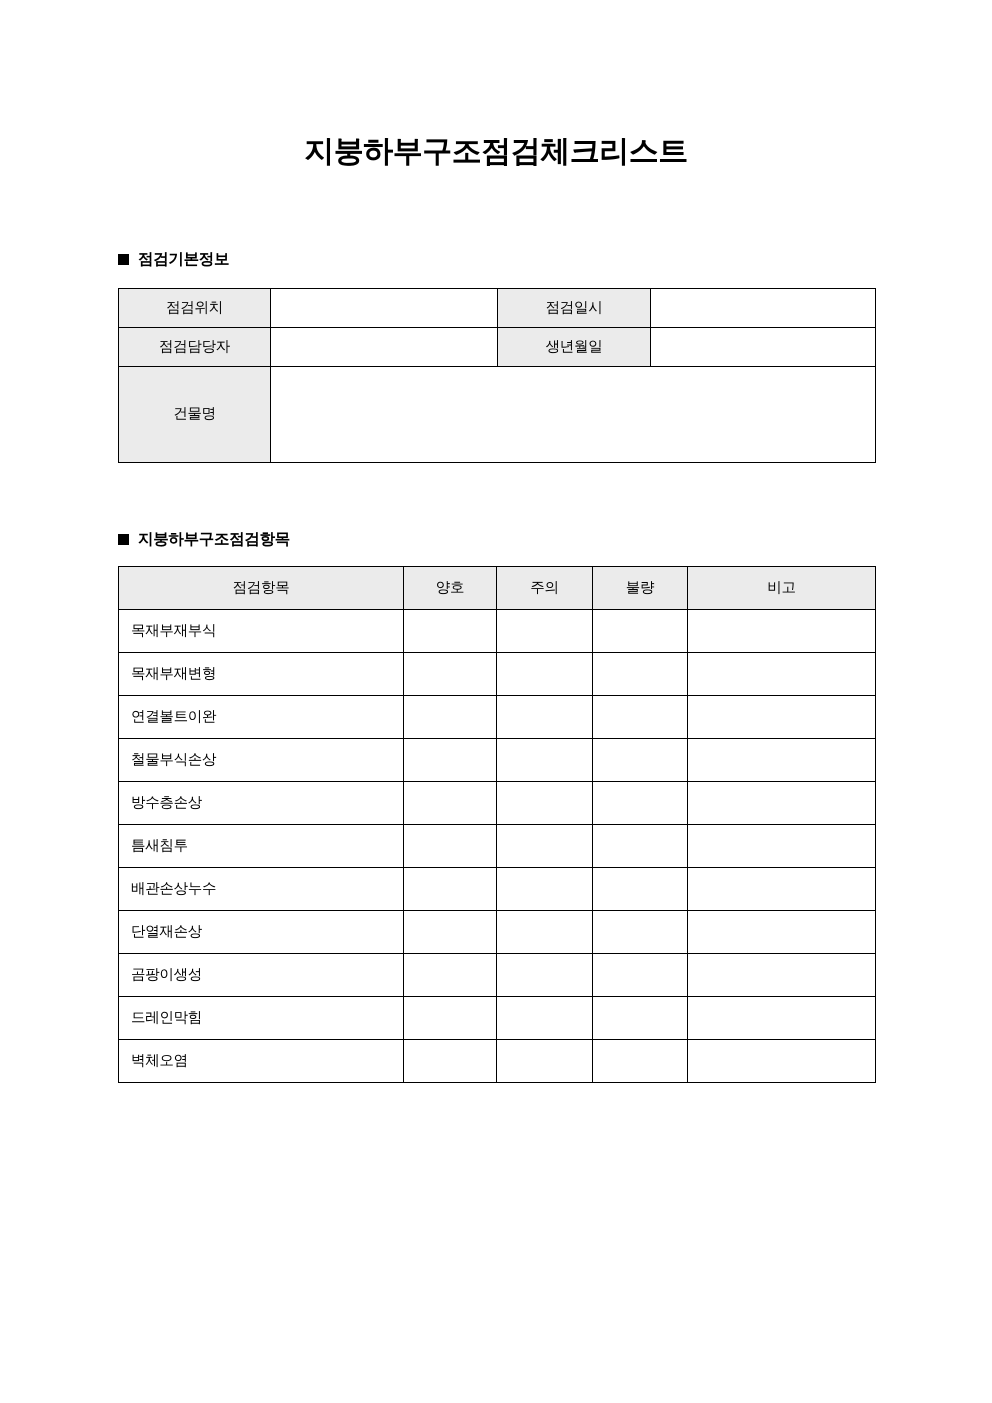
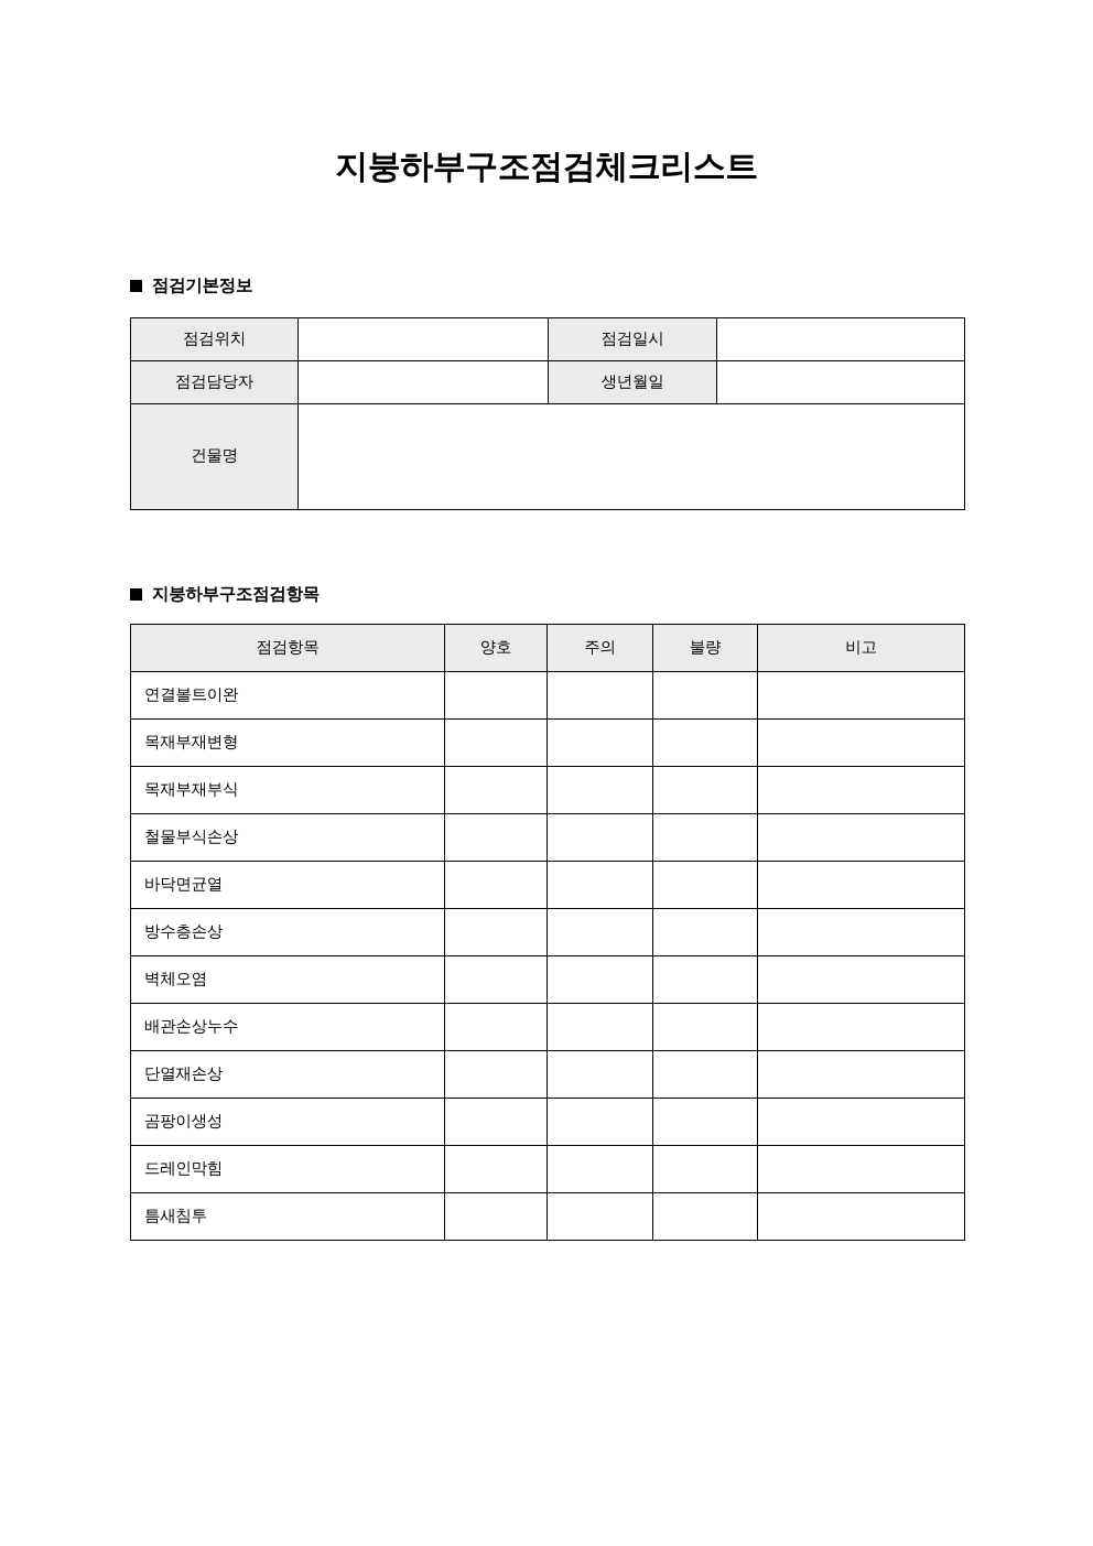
  지붕하부구조점검체크리스트
  점검기본정보
  점검위치		점검일시
  점검담당자		생년월일
  건물명
  지붕하부구조점검항목
  점검항목	양호	주의	불량	비고
- 목재부재부식
+ 연결볼트이완
  목재부재변형
- 연결볼트이완
+ 목재부재부식
  철물부식손상
+ 바닥면균열
  방수층손상
- 틈새침투
+ 벽체오염
  배관손상누수
  단열재손상
  곰팡이생성
  드레인막힘
- 벽체오염
+ 틈새침투
